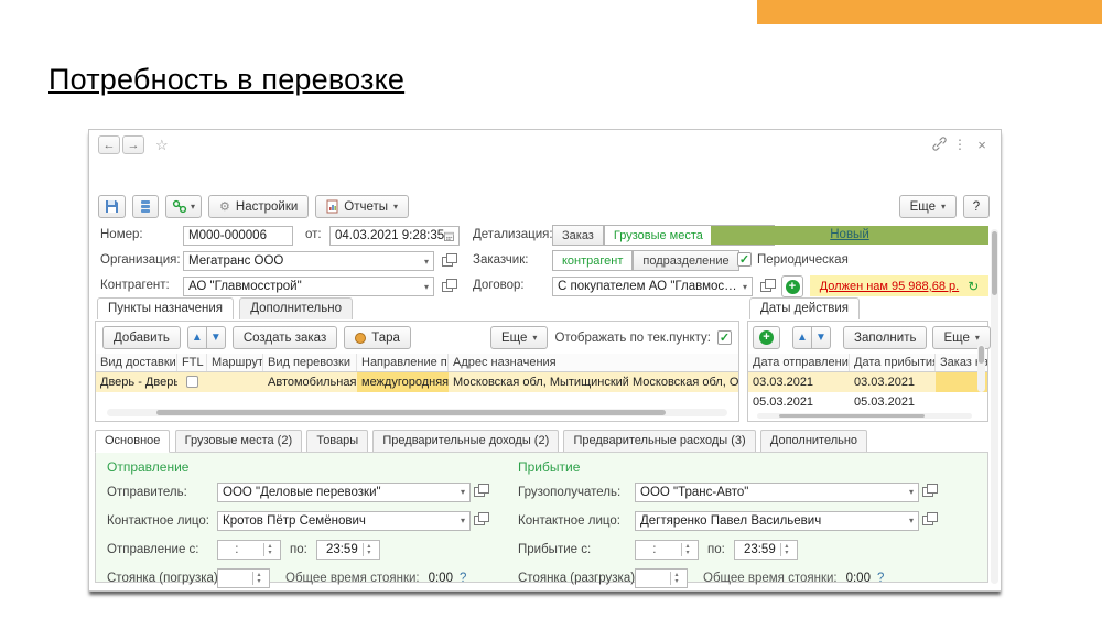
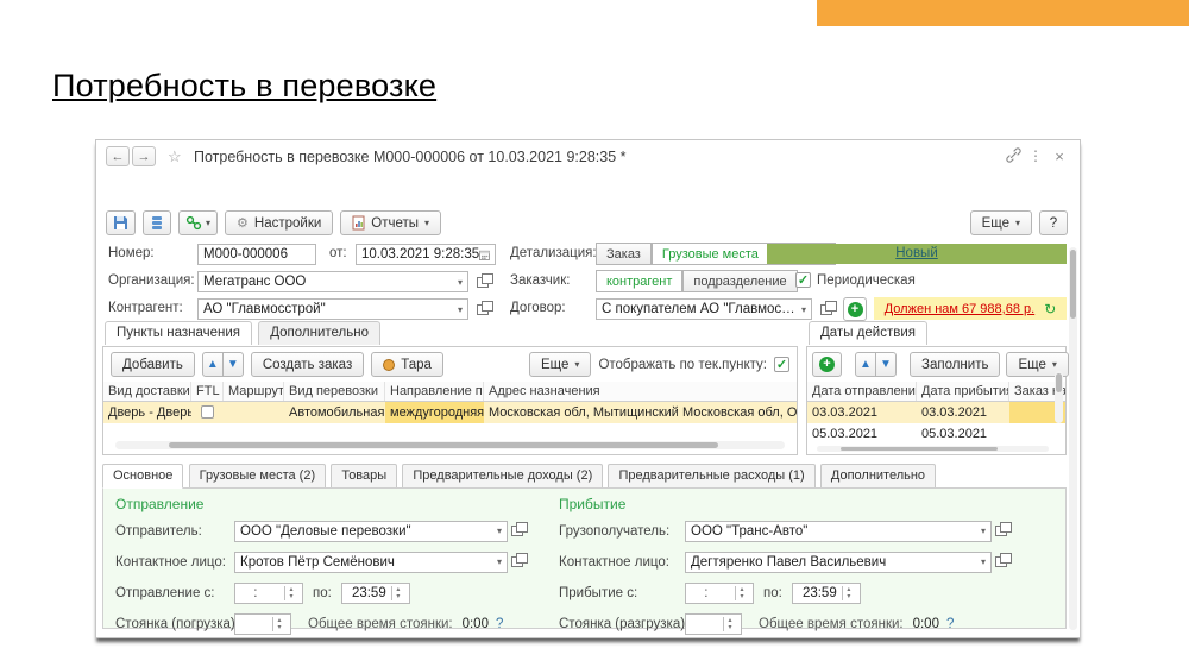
  Потребность в перевозке
  ←
  →
  ☆
+ Потребность в перевозке М000-000006 от 10.03.2021 9:28:35 *
  ⋮
  ×
  ▾
  ⚙
  Настройки
  Отчеты
  ▾
  Еще
  ▾
  ?
  Номер:
  М000-000006
  от:
- 04.03.2021 9:28:35
+ 10.03.2021 9:28:35
  Детализация:
  Заказ
  Грузовые места
  Новый
  Организация:
  Мегатранс ООО
  ▾
  Заказчик:
  контрагент
  подразделение
  ✓
  Периодическая
  Контрагент:
  АО "Главмосстрой"
  ▾
  Договор:
  ▾
  +
- Должен нам 95 988,68 р.
+ Должен нам 67 988,68 р.
  ↻
  Пункты назначения Дополнительно
  Добавить
  ▲
  ▼
  Создать заказ
  Тара
  Еще
  ▾
  Отображать по тек.пункту:
  ✓
  Вид доставки
  FTL
  Маршрут
  Вид перевозки
  Направление п
  Адрес назначения
  Дверь - Дверь
  Автомобильная
  междугородняя
  Московская обл, Мытищинский
  Московская обл, О
  Даты действия
  +
  ▲
  ▼
  Заполнить
  Еще
  ▾
  Дата отправлени
  Дата прибыти
  Заказа
  03.03.2021
  03.03.2021
  05.03.2021
  05.03.2021
- Основное Грузовые места (2) Товары Предварительные доходы (2) Предварительные расходы (3) Дополнительно
+ Основное Грузовые места (2) Товары Предварительные доходы (2) Предварительные расходы (1) Дополнительно
  Отправление
  Отправитель:
  ООО "Деловые перевозки"
  ▾
  Контактное лицо:
  Кротов Пётр Семёнович
  ▾
  Отправление с:
  :
  по:
  23:59
  Стоянка (погрузка)
  Общее время стоянки:
  0:00
  ?
  Прибытие
  Грузополучатель:
  ООО "Транс-Авто"
  ▾
  Контактное лицо:
  Дегтяренко Павел Васильевич
  ▾
  Прибытие с:
  :
  по:
  23:59
  Стоянка (разгрузка)
  Общее время стоянки:
  0:00
  ?
